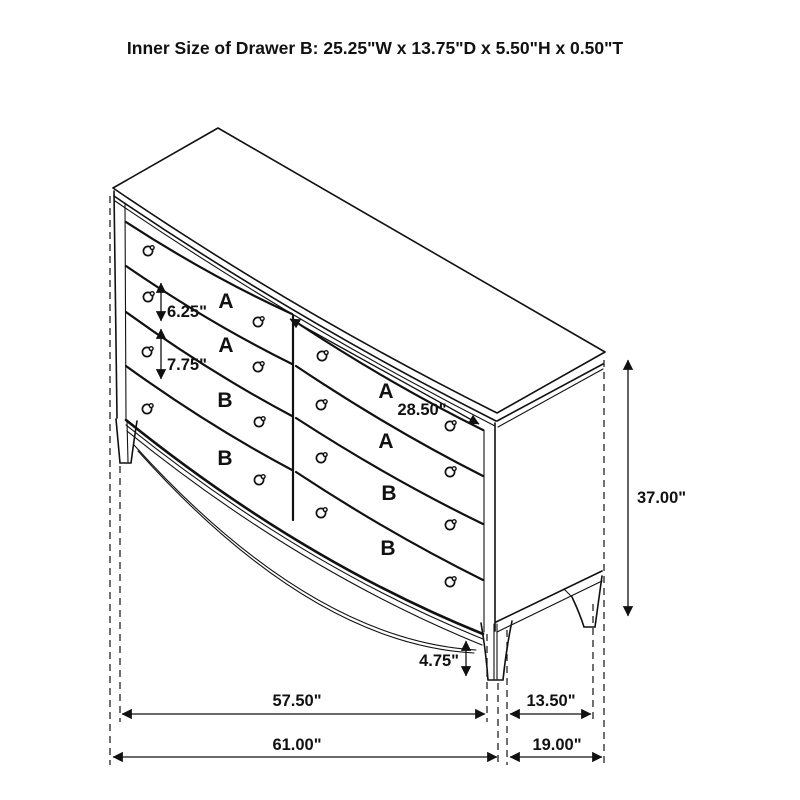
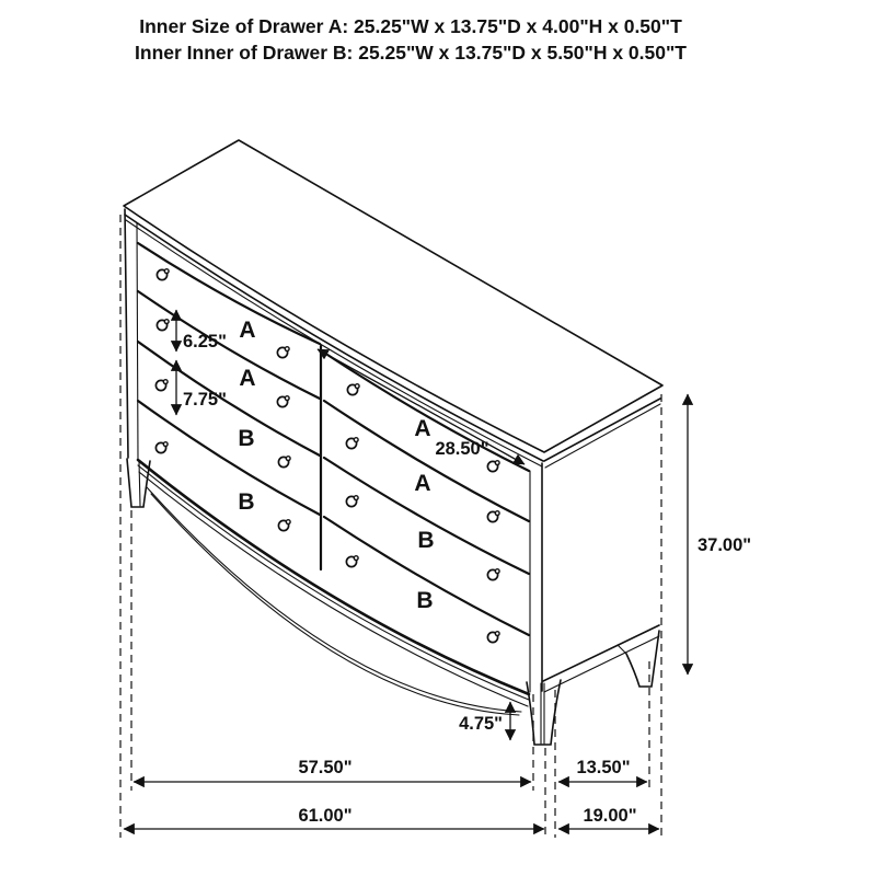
+ Inner Size of Drawer A: 25.25"W x 13.75"D x 4.00"H x 0.50"T
- Inner Size of Drawer B: 25.25"W x 13.75"D x 5.50"H x 0.50"T
+ Inner Inner of Drawer B: 25.25"W x 13.75"D x 5.50"H x 0.50"T
  A
  A
  B
  B
  A
  A
  B
  B
  6.25"
  7.75"
  28.50"
  37.00"
  4.75"
  57.50"
  13.50"
  61.00"
  19.00"
